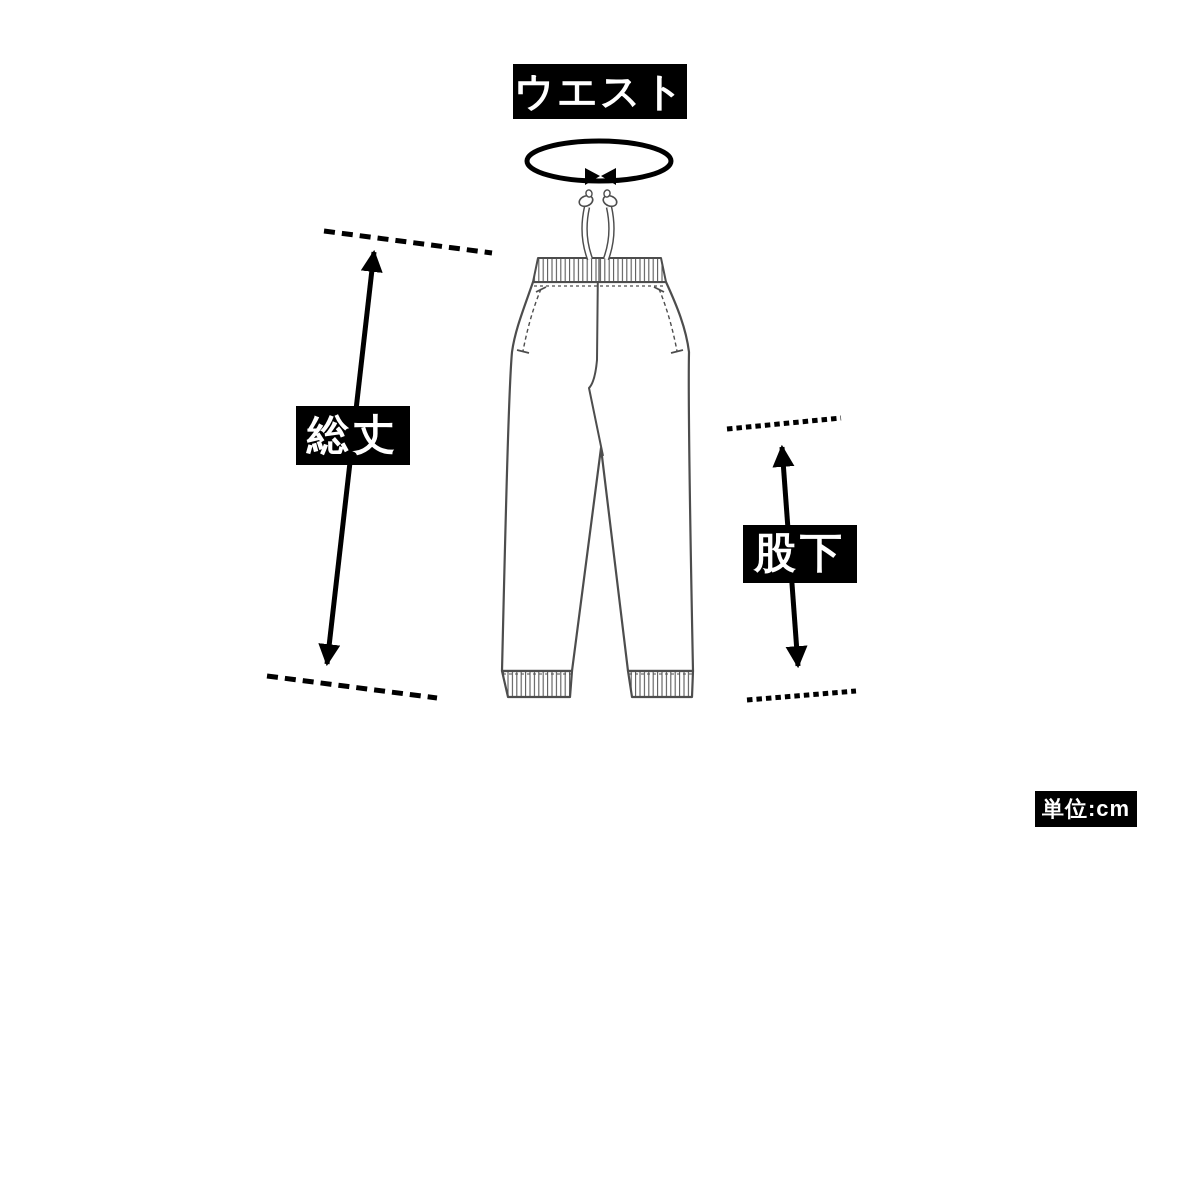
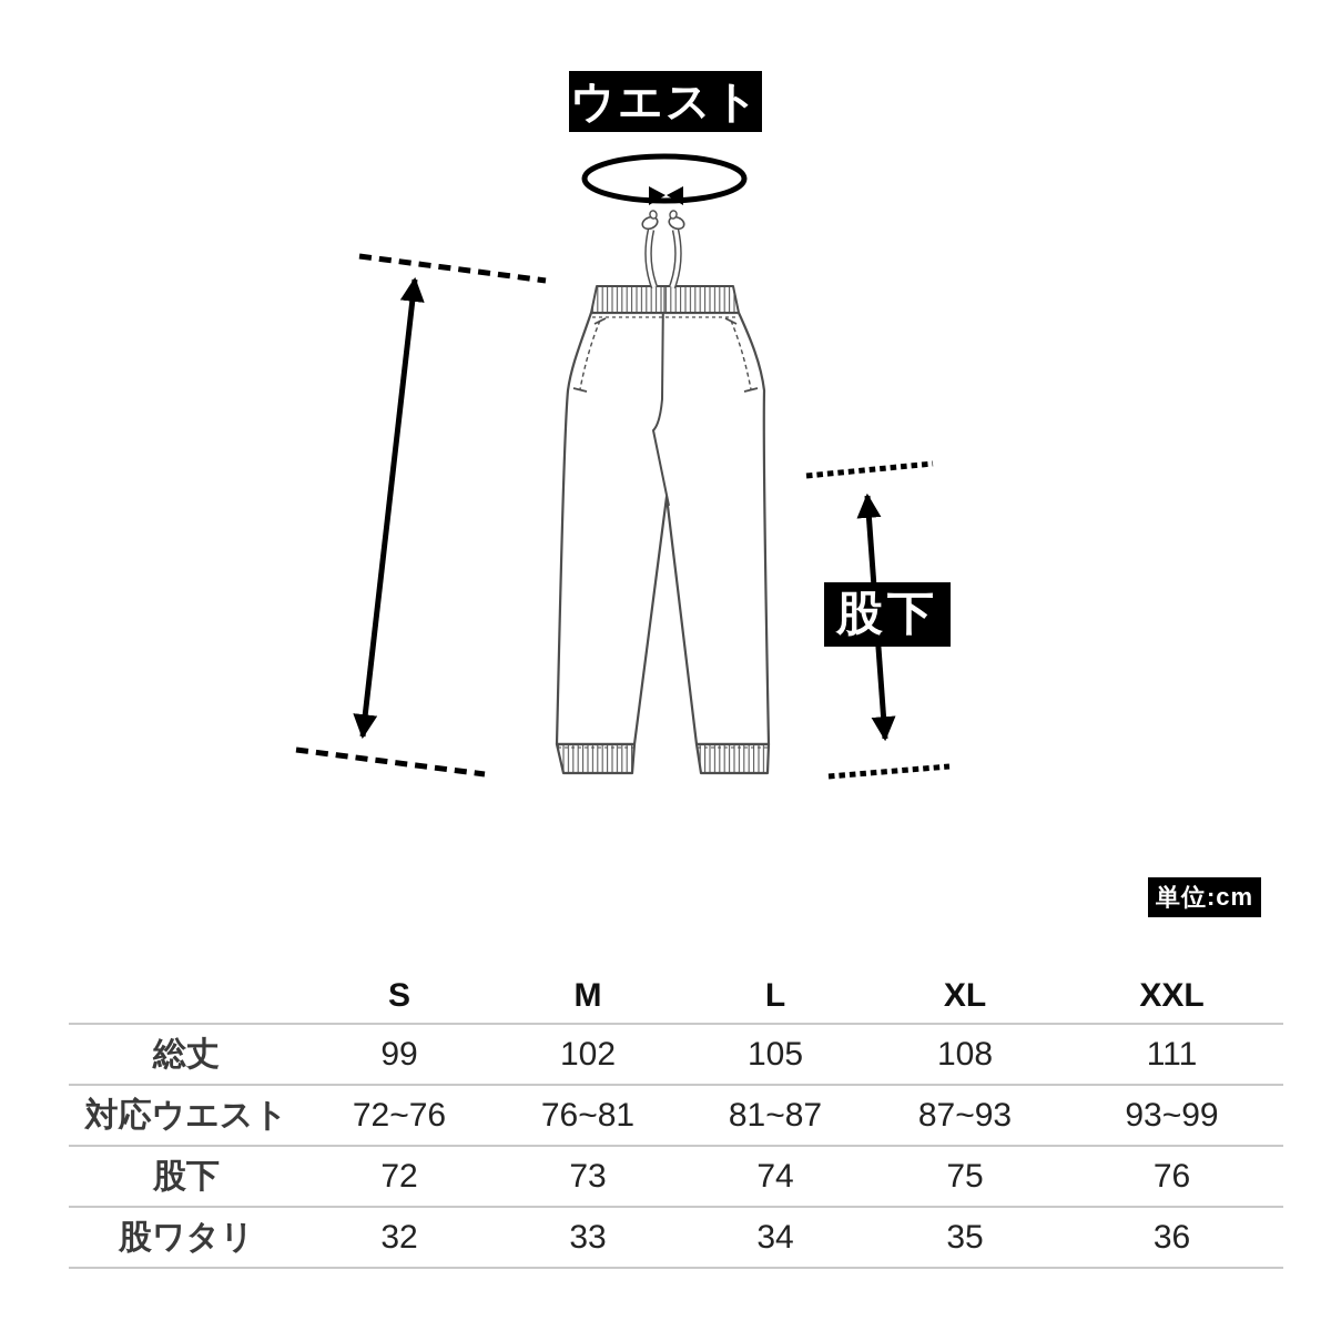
  ウエスト
- 総丈
  股下
  単位:cm
+ 	S	M	L	XL	XXL
+ 総丈	99	102	105	108	111
+ 対応ウエスト	72~76	76~81	81~87	87~93	93~99
+ 股下	72	73	74	75	76
+ 股ワタリ	32	33	34	35	36
